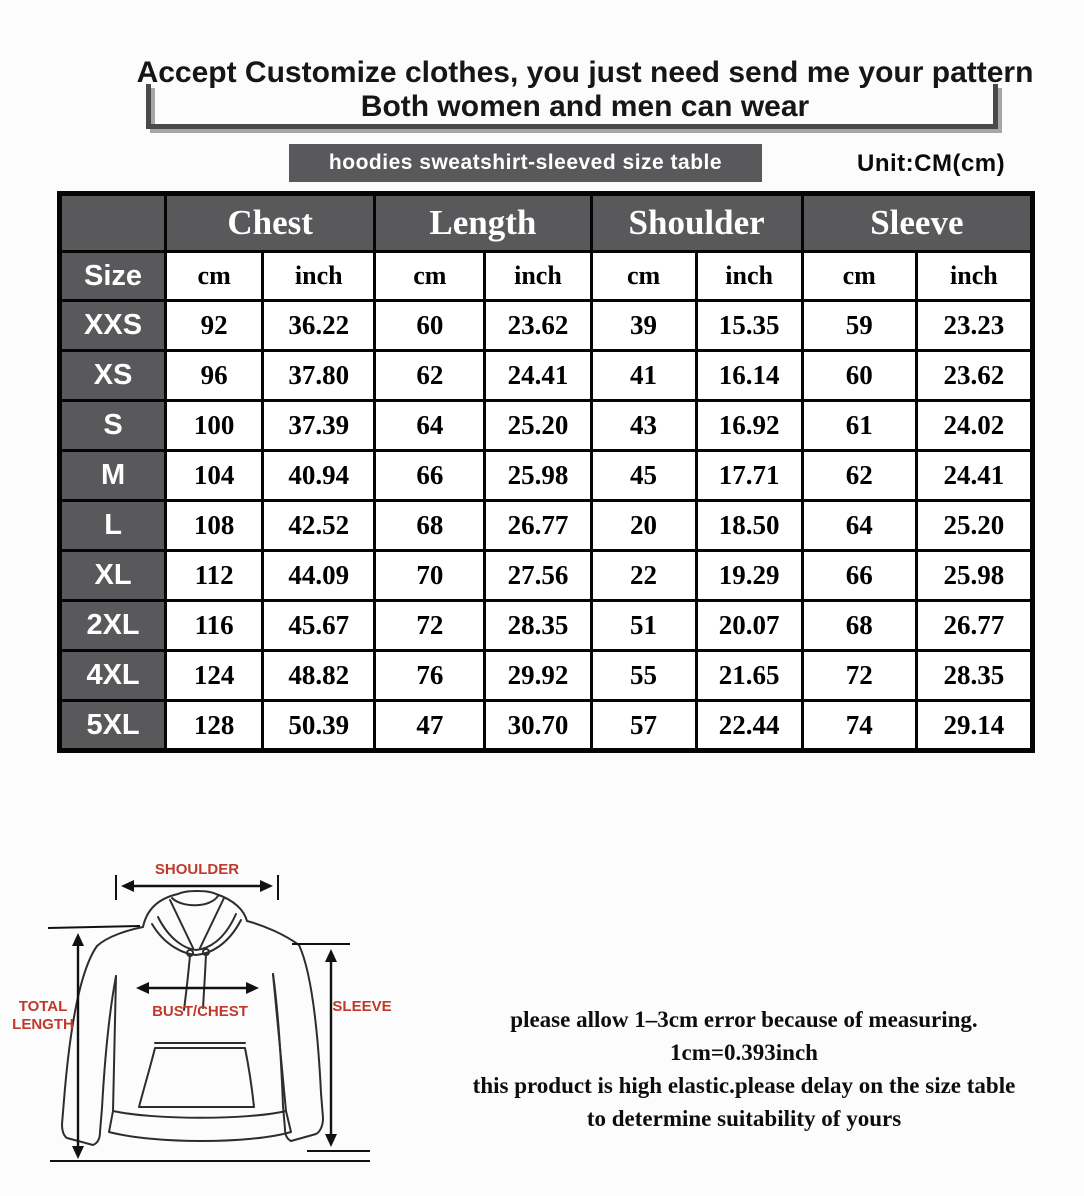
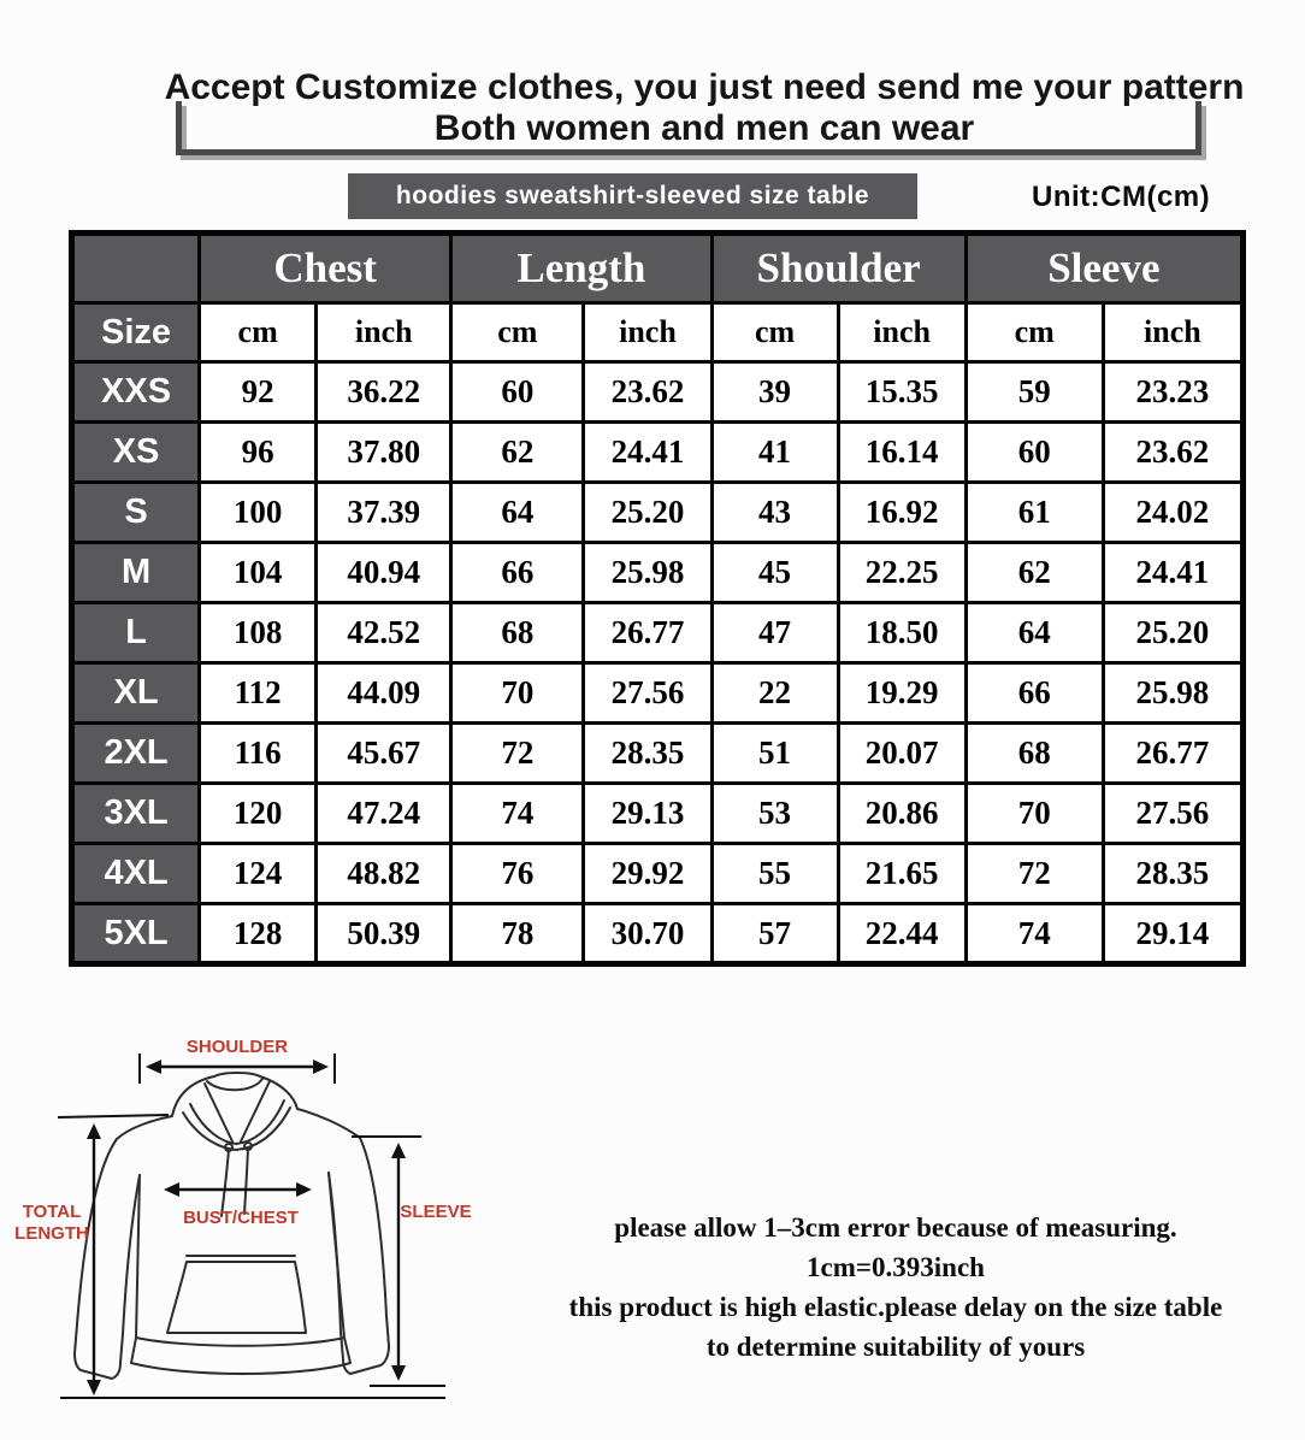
  Accept Customize clothes, you just need send me your pattern
  Both women and men can wear
  hoodies sweatshirt-sleeved size table
  Unit:CM(cm)
  	Chest	Length	Shoulder	Sleeve
  Size	cm	inch	cm	inch	cm	inch	cm	inch
  XXS	92	36.22	60	23.62	39	15.35	59	23.23
  XS	96	37.80	62	24.41	41	16.14	60	23.62
  S	100	37.39	64	25.20	43	16.92	61	24.02
- M	104	40.94	66	25.98	45	17.71	62	24.41
+ M	104	40.94	66	25.98	45	22.25	62	24.41
- L	108	42.52	68	26.77	20	18.50	64	25.20
+ L	108	42.52	68	26.77	47	18.50	64	25.20
  XL	112	44.09	70	27.56	22	19.29	66	25.98
  2XL	116	45.67	72	28.35	51	20.07	68	26.77
+ 3XL	120	47.24	74	29.13	53	20.86	70	27.56
  4XL	124	48.82	76	29.92	55	21.65	72	28.35
- 5XL	128	50.39	47	30.70	57	22.44	74	29.14
+ 5XL	128	50.39	78	30.70	57	22.44	74	29.14
  SHOULDER
  TOTAL
  LENGTH
  BUST/CHEST
  SLEEVE
  please allow 1–3cm error because of measuring.
  1cm=0.393inch
  this product is high elastic.please delay on the size table
  to determine suitability of yours
